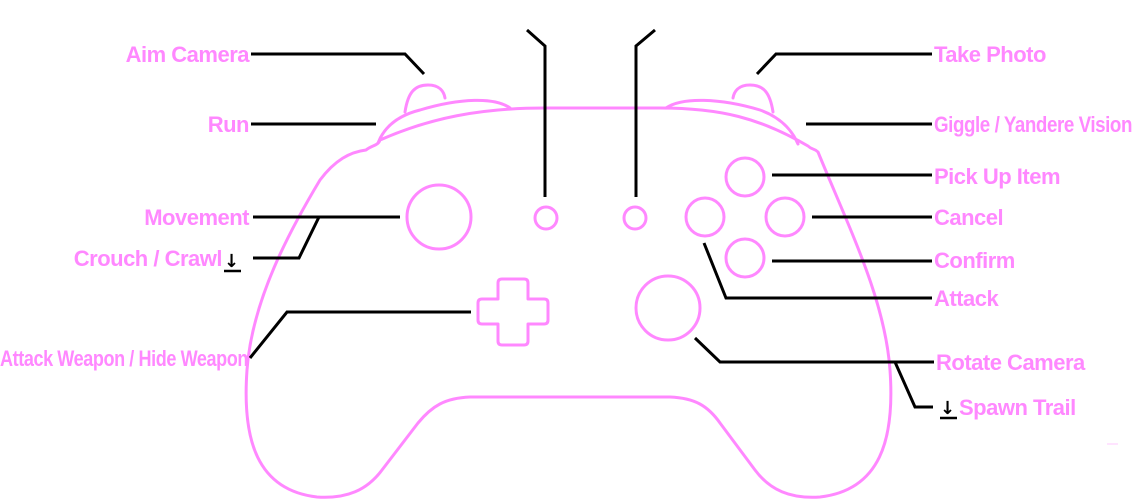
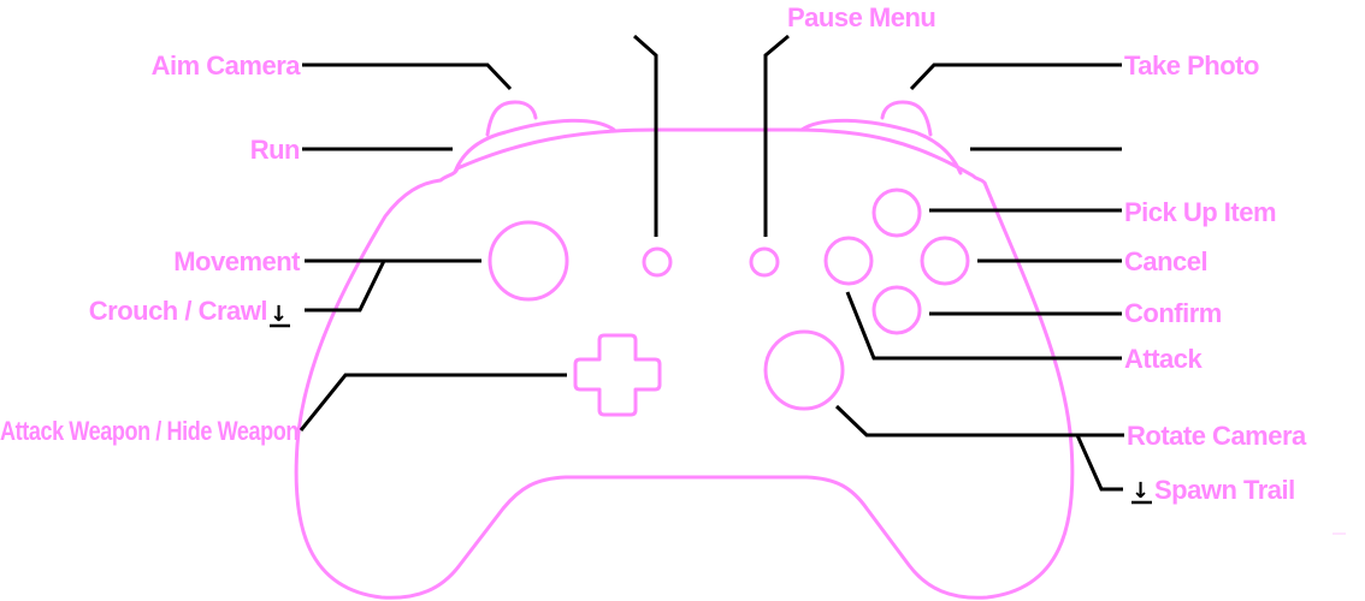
  Aim Camera
  Run
+ Pause Menu
  Take Photo
- Giggle / Yandere Vision
  Movement
  Crouch / Crawl
  ↓
  Attack Weapon / Hide Weapon
  Pick Up Item
  Cancel
  Confirm
  Attack
  Rotate Camera
  ↓
  Spawn Trail
